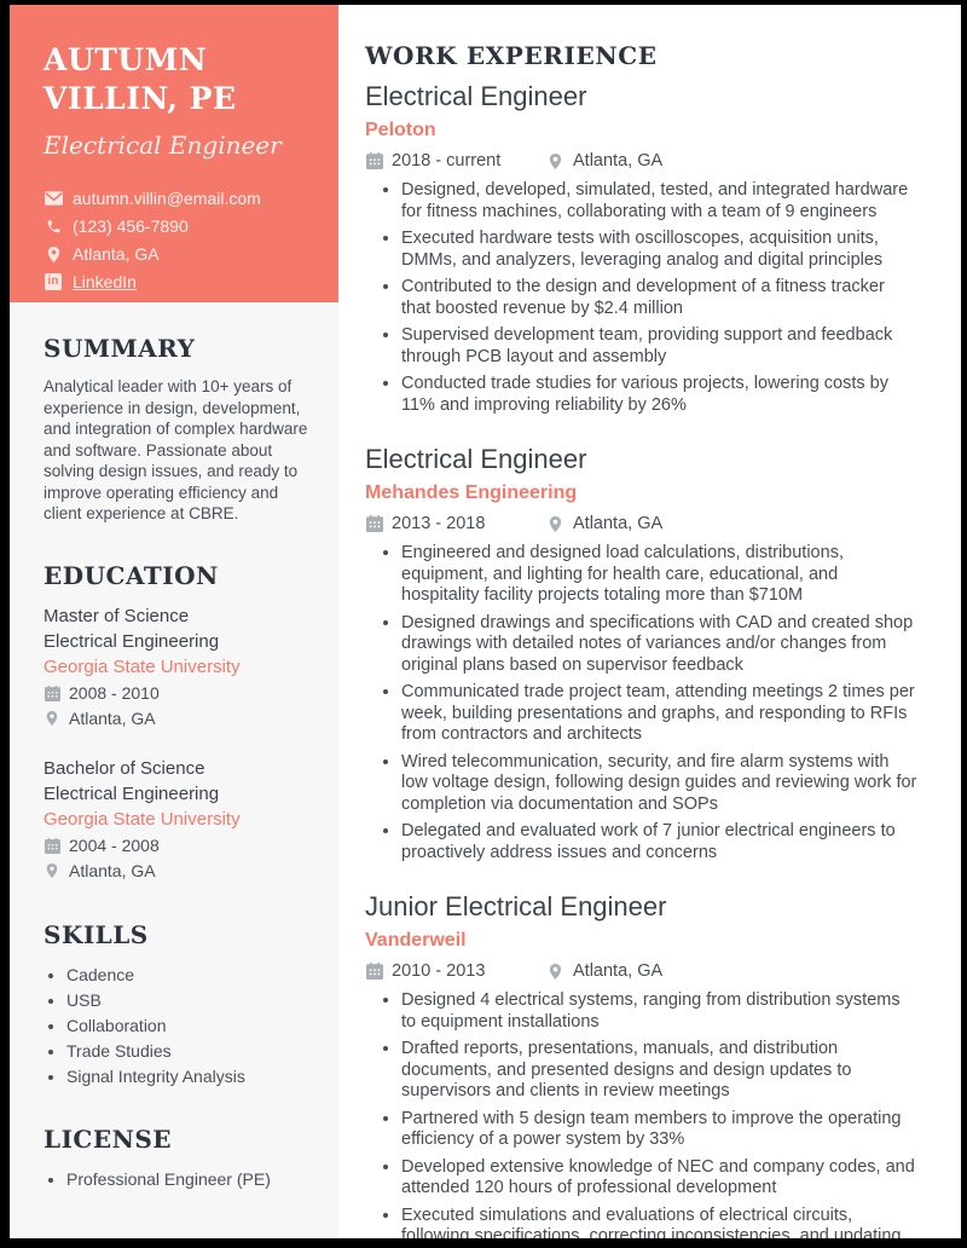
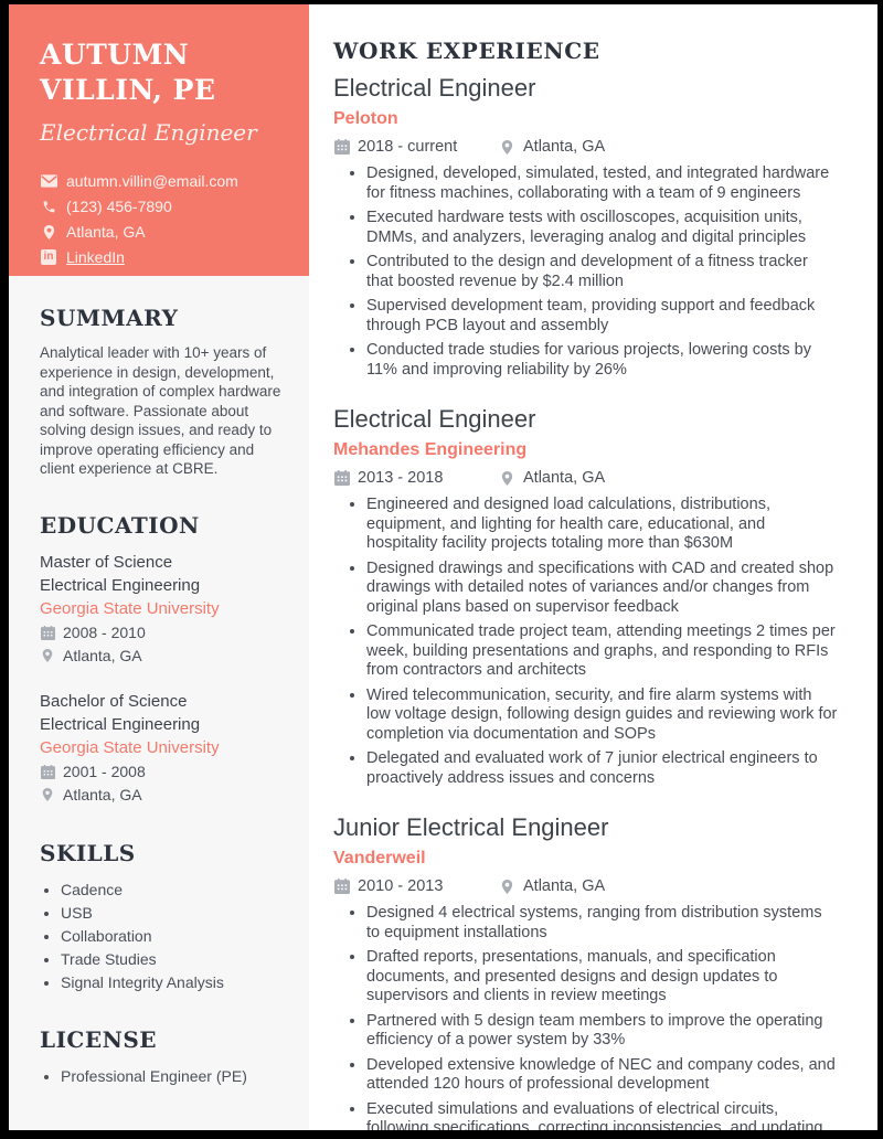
  AUTUMN
  VILLIN, PE
  Electrical Engineer
  autumn.villin@email.com
  (123) 456-7890
  Atlanta, GA
  in
  LinkedIn
  SUMMARY
  Analytical leader with 10+ years of experience in design, development, and integration of complex hardware and software. Passionate about solving design issues, and ready to improve operating efficiency and client experience at CBRE.
  EDUCATION
  Master of Science
  Electrical Engineering
  Georgia State University
  2008 - 2010
  Atlanta, GA
  Bachelor of Science
  Electrical Engineering
  Georgia State University
- 2004 - 2008
+ 2001 - 2008
  Atlanta, GA
  SKILLS
  Cadence
  USB
  Collaboration
  Trade Studies
  Signal Integrity Analysis
  LICENSE
  Professional Engineer (PE)
  WORK EXPERIENCE
  Electrical Engineer
  Peloton
  2018 - current
  Atlanta, GA
  Designed, developed, simulated, tested, and integrated hardware for fitness machines, collaborating with a team of 9 engineers
  Executed hardware tests with oscilloscopes, acquisition units, DMMs, and analyzers, leveraging analog and digital principles
  Contributed to the design and development of a fitness tracker that boosted revenue by $2.4 million
  Supervised development team, providing support and feedback through PCB layout and assembly
  Conducted trade studies for various projects, lowering costs by 11% and improving reliability by 26%
  Electrical Engineer
  Mehandes Engineering
  2013 - 2018
  Atlanta, GA
- Engineered and designed load calculations, distributions, equipment, and lighting for health care, educational, and hospitality facility projects totaling more than $710M
+ Engineered and designed load calculations, distributions, equipment, and lighting for health care, educational, and hospitality facility projects totaling more than $630M
  Designed drawings and specifications with CAD and created shop drawings with detailed notes of variances and/or changes from original plans based on supervisor feedback
  Communicated trade project team, attending meetings 2 times per week, building presentations and graphs, and responding to RFIs from contractors and architects
  Wired telecommunication, security, and fire alarm systems with low voltage design, following design guides and reviewing work for completion via documentation and SOPs
  Delegated and evaluated work of 7 junior electrical engineers to proactively address issues and concerns
  Junior Electrical Engineer
  Vanderweil
  2010 - 2013
  Atlanta, GA
  Designed 4 electrical systems, ranging from distribution systems to equipment installations
- Drafted reports, presentations, manuals, and distribution documents, and presented designs and design updates to supervisors and clients in review meetings
+ Drafted reports, presentations, manuals, and specification documents, and presented designs and design updates to supervisors and clients in review meetings
  Partnered with 5 design team members to improve the operating efficiency of a power system by 33%
  Developed extensive knowledge of NEC and company codes, and attended 120 hours of professional development
  Executed simulations and evaluations of electrical circuits, following specifications, correcting inconsistencies, and updating
